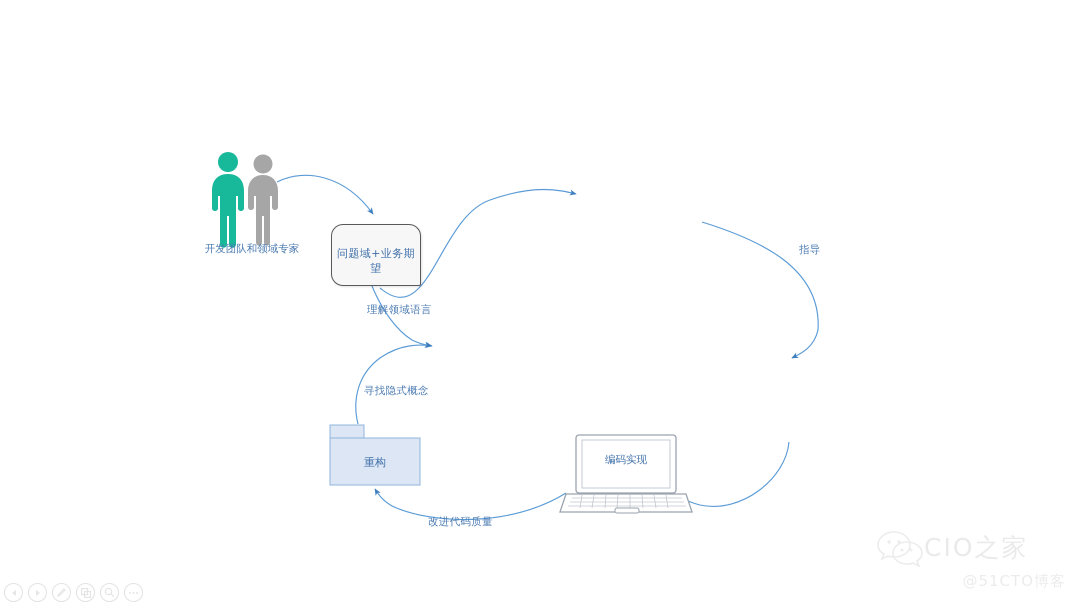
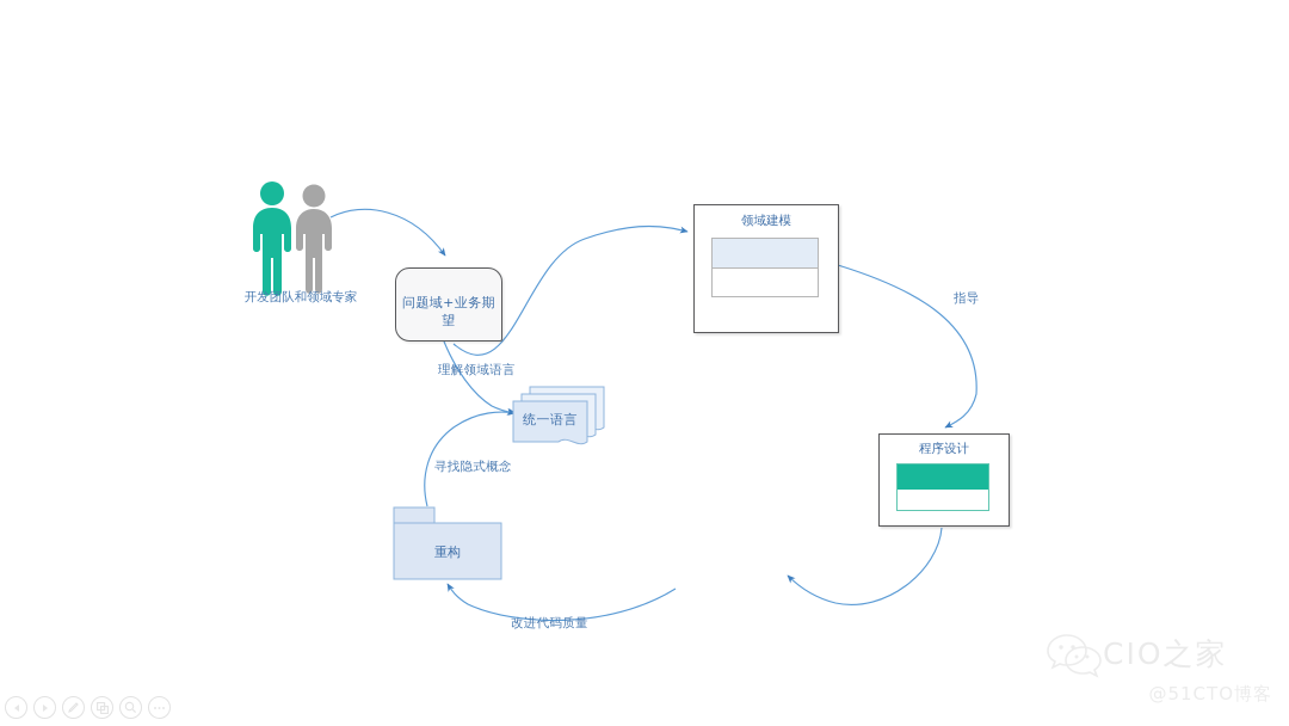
  开发团队和领域专家
  问题域+业务期望
+ 领域建模
+ 程序设计
+ 统一语言
  重构
- 编码实现
  理解领域语言
  寻找隐式概念
  改进代码质量
  指导
